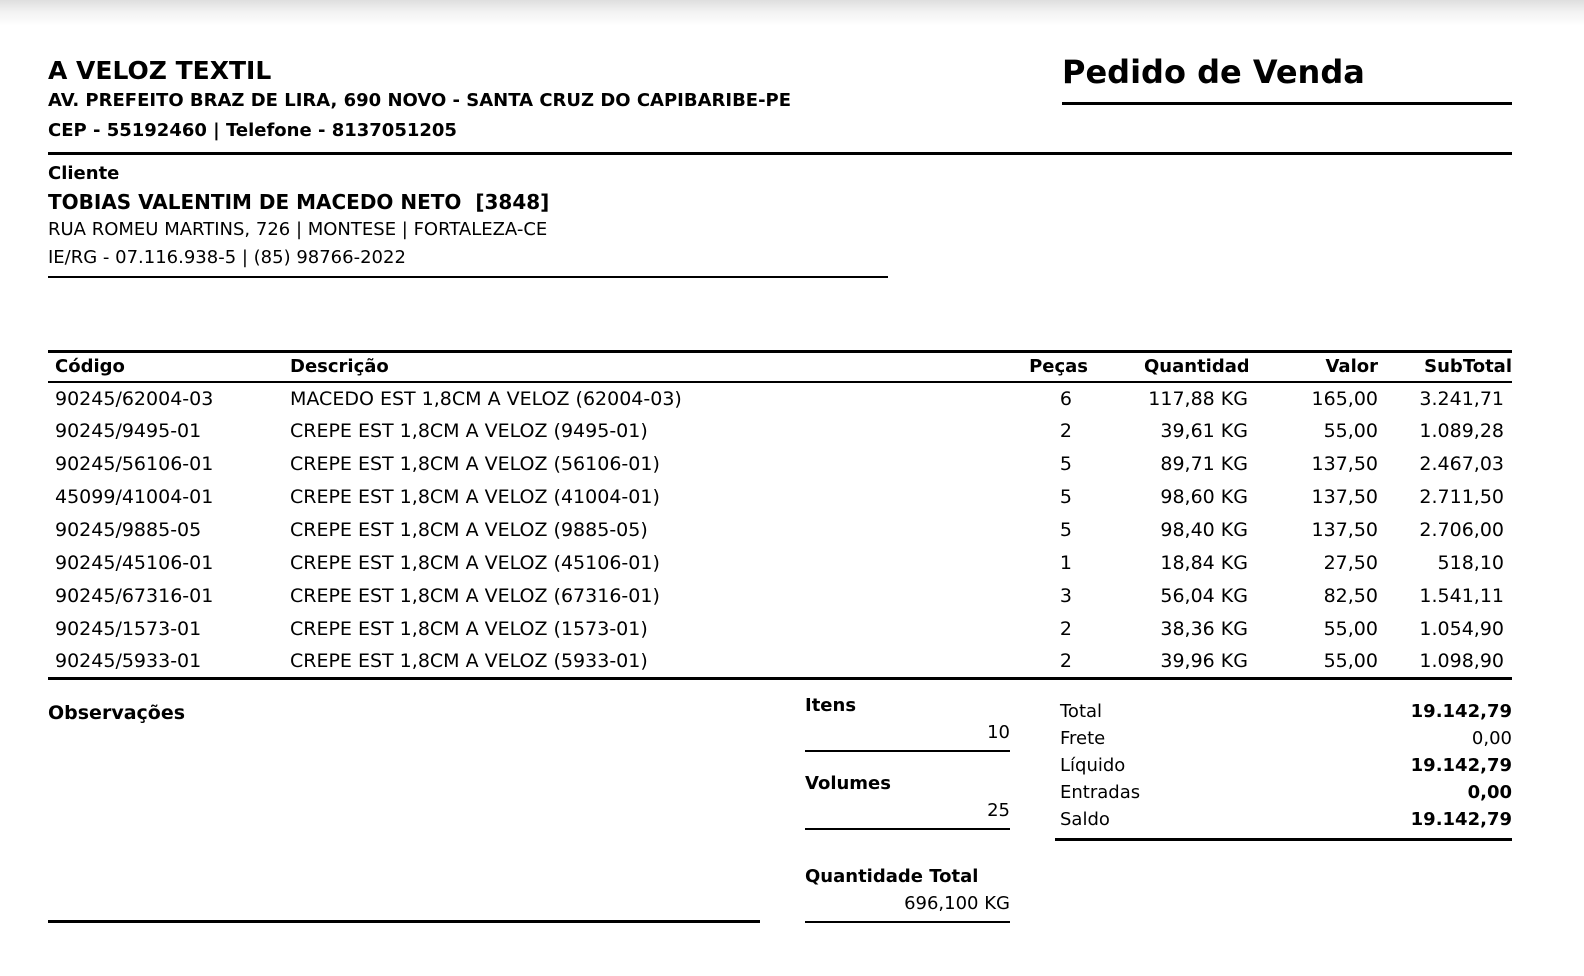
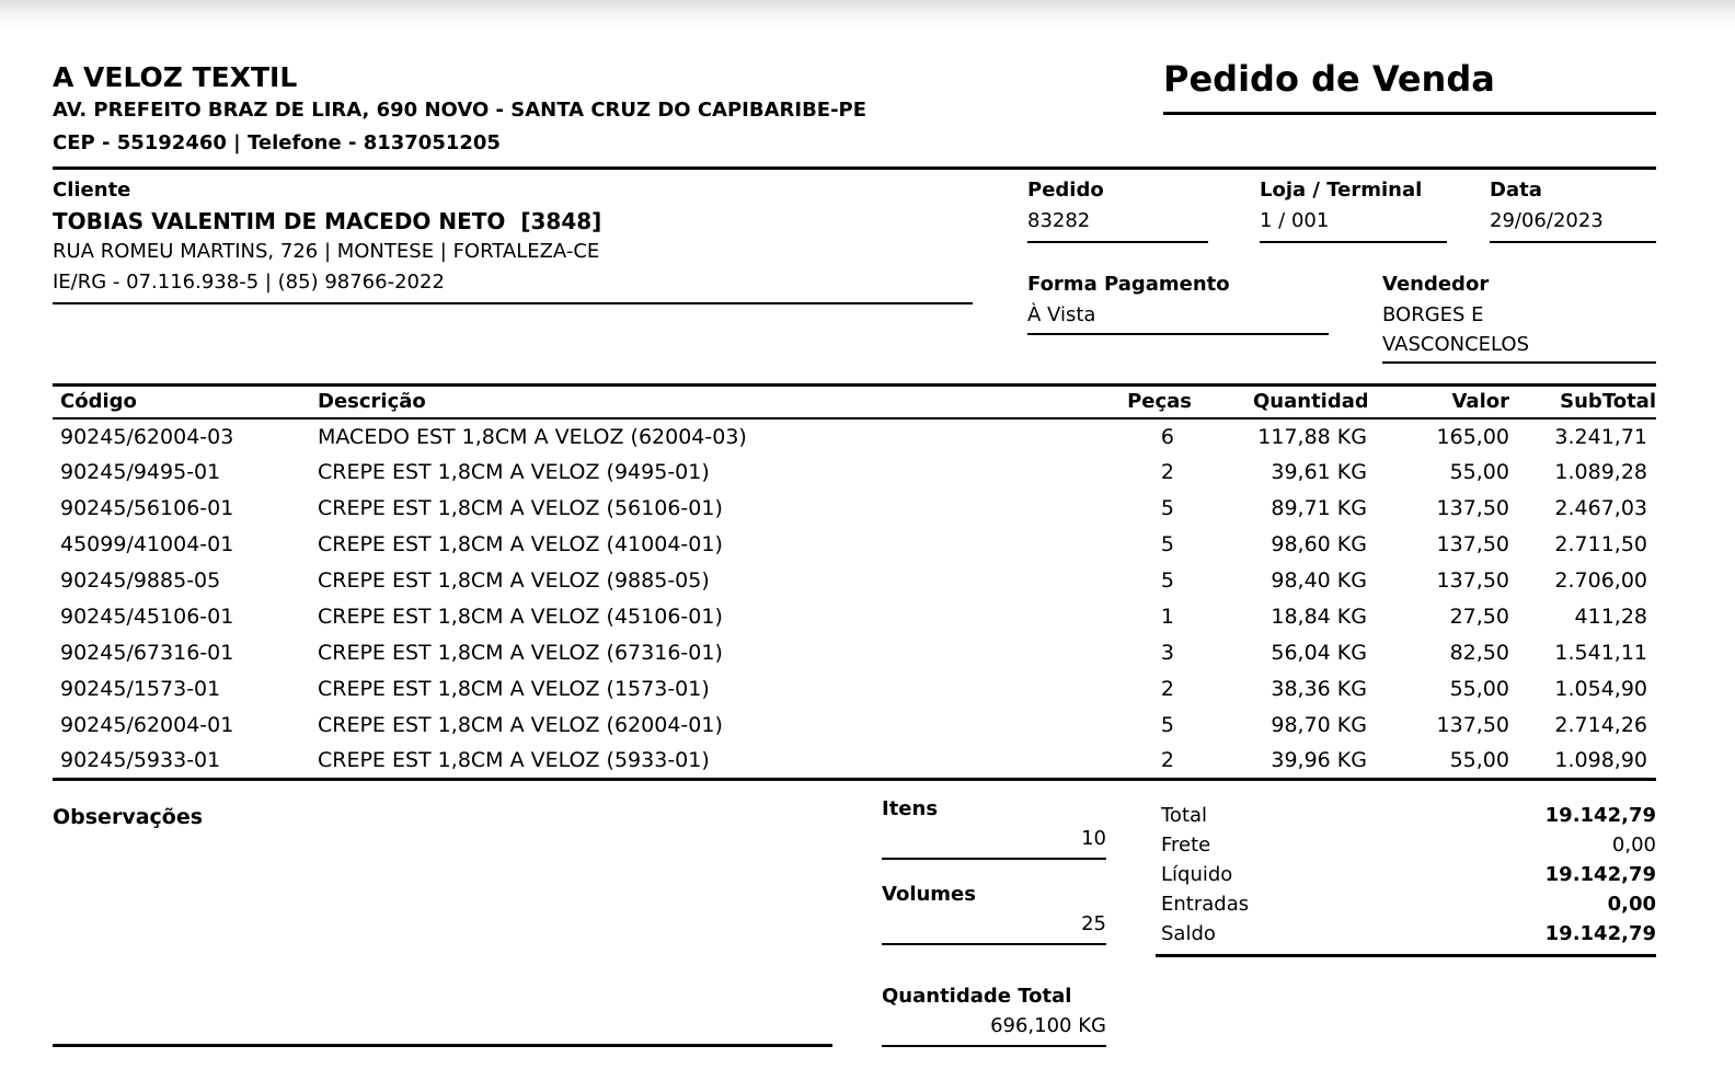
  A VELOZ TEXTIL
  AV. PREFEITO BRAZ DE LIRA, 690 NOVO - SANTA CRUZ DO CAPIBARIBE-PE
  CEP - 55192460 | Telefone - 8137051205
  Pedido de Venda
  Cliente
  TOBIAS VALENTIM DE MACEDO NETO [3848]
  RUA ROMEU MARTINS, 726 | MONTESE | FORTALEZA-CE
  IE/RG - 07.116.938-5 | (85) 98766-2022
+ Pedido
+ 83282
+ Loja / Terminal
+ 1 / 001
+ Data
+ 29/06/2023
+ Forma Pagamento
+ À Vista
+ Vendedor
+ BORGES E VASCONCELOS
  Código	Descrição	Peças	Quantidad	Valor	SubTotal
  90245/62004-03	MACEDO EST 1,8CM A VELOZ (62004-03)	6	117,88 KG	165,00	3.241,71
  90245/9495-01	CREPE EST 1,8CM A VELOZ (9495-01)	2	39,61 KG	55,00	1.089,28
  90245/56106-01	CREPE EST 1,8CM A VELOZ (56106-01)	5	89,71 KG	137,50	2.467,03
  45099/41004-01	CREPE EST 1,8CM A VELOZ (41004-01)	5	98,60 KG	137,50	2.711,50
  90245/9885-05	CREPE EST 1,8CM A VELOZ (9885-05)	5	98,40 KG	137,50	2.706,00
- 90245/45106-01	CREPE EST 1,8CM A VELOZ (45106-01)	1	18,84 KG	27,50	518,10
+ 90245/45106-01	CREPE EST 1,8CM A VELOZ (45106-01)	1	18,84 KG	27,50	411,28
  90245/67316-01	CREPE EST 1,8CM A VELOZ (67316-01)	3	56,04 KG	82,50	1.541,11
  90245/1573-01	CREPE EST 1,8CM A VELOZ (1573-01)	2	38,36 KG	55,00	1.054,90
+ 90245/62004-01	CREPE EST 1,8CM A VELOZ (62004-01)	5	98,70 KG	137,50	2.714,26
  90245/5933-01	CREPE EST 1,8CM A VELOZ (5933-01)	2	39,96 KG	55,00	1.098,90
  Observações
  Itens
  10
  Volumes
  25
  Quantidade Total
  696,100 KG
  Total
  19.142,79
  Frete
  0,00
  Líquido
  19.142,79
  Entradas
  0,00
  Saldo
  19.142,79
